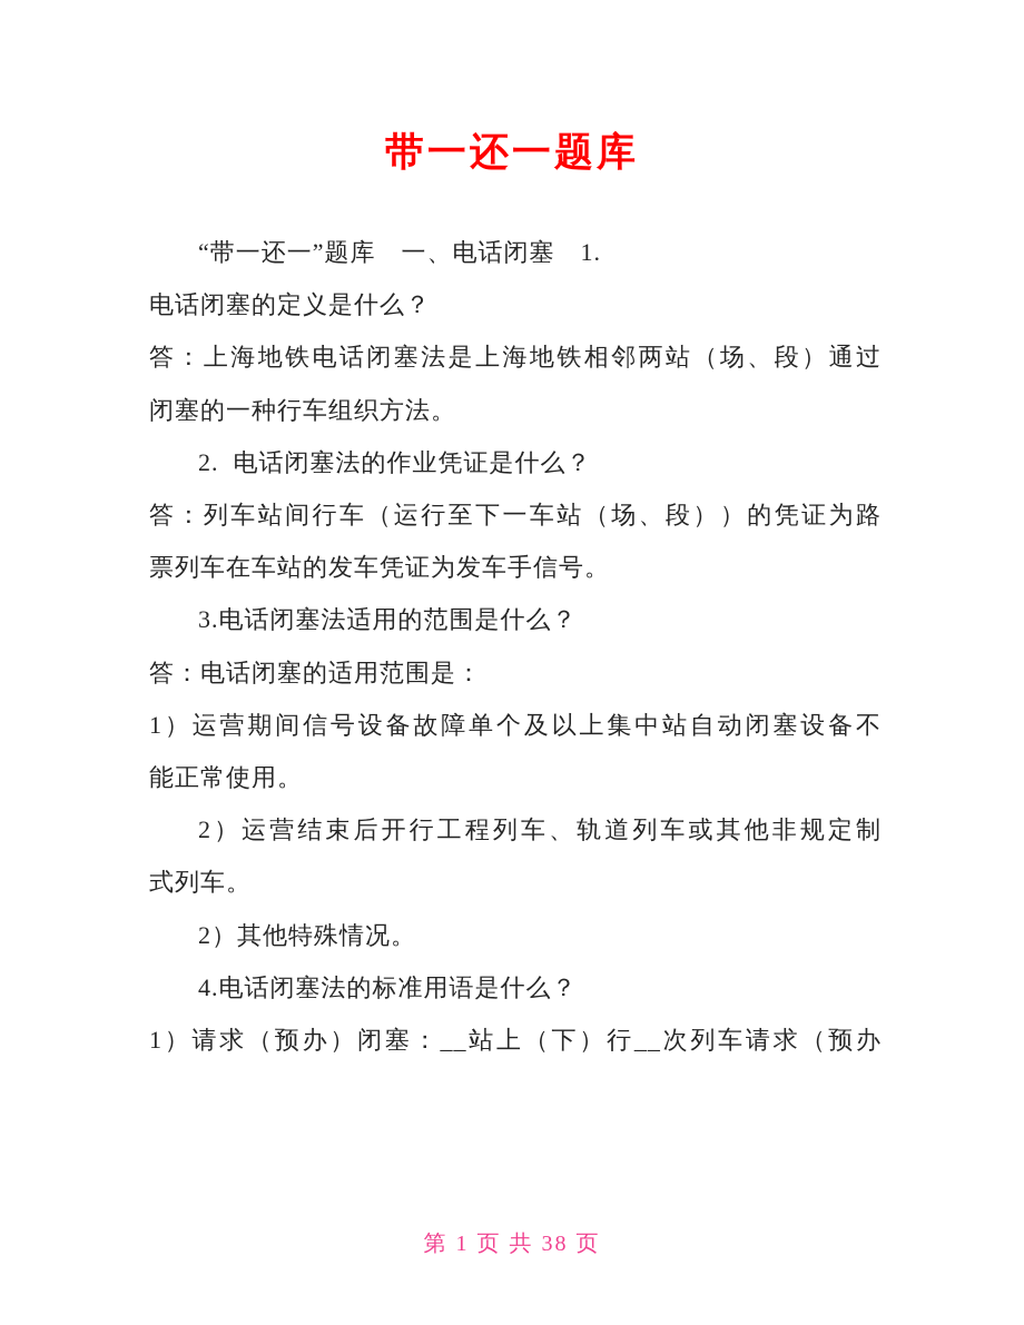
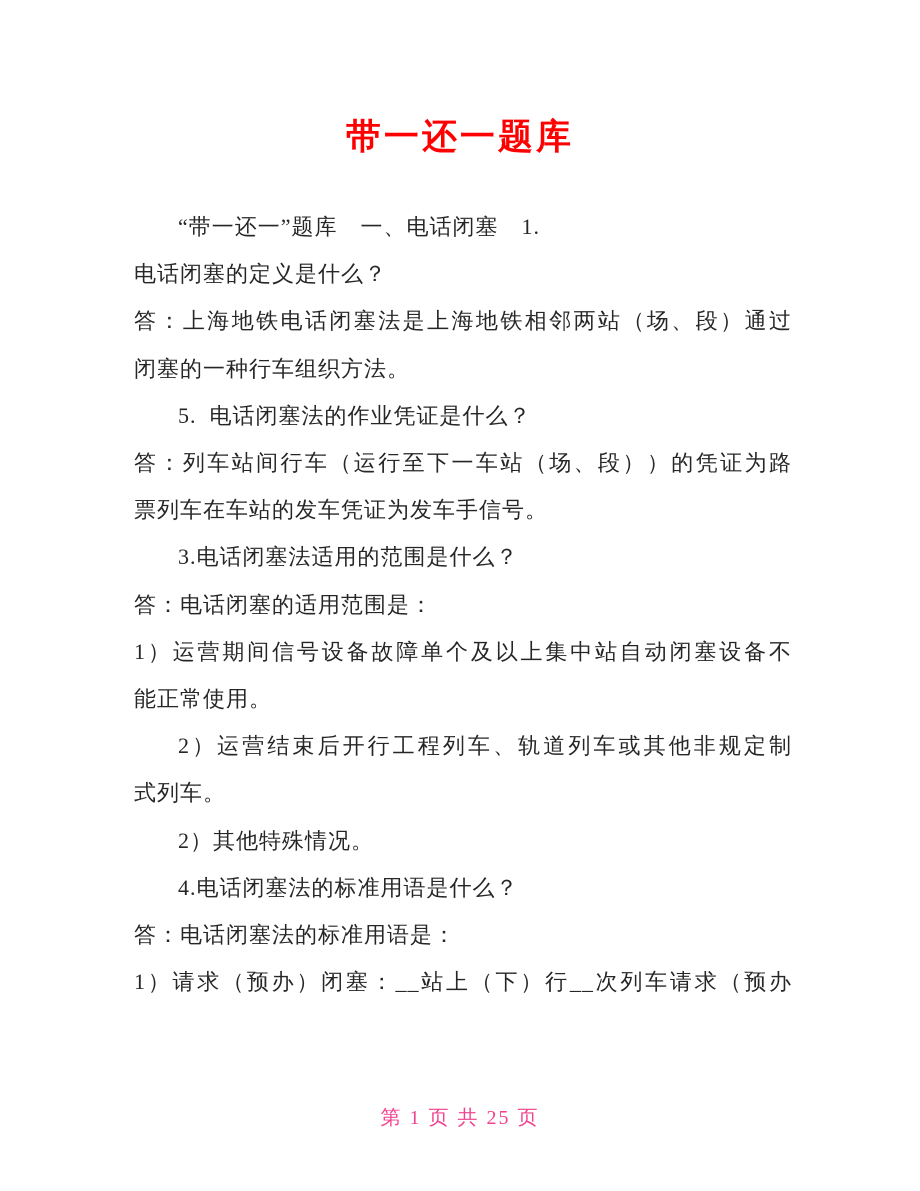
  带一还一题库
  “带一还一”题库 一、电话闭塞 1.
  电话闭塞的定义是什么？
  答：上海地铁电话闭塞法是上海地铁相邻两站（场、段）通过
  闭塞的一种行车组织方法。
- 2. 电话闭塞法的作业凭证是什么？
+ 5. 电话闭塞法的作业凭证是什么？
  答：列车站间行车（运行至下一车站（场、段））的凭证为路
  票列车在车站的发车凭证为发车手信号。
  3.电话闭塞法适用的范围是什么？
  答：电话闭塞的适用范围是：
  1）运营期间信号设备故障单个及以上集中站自动闭塞设备不
  能正常使用。
  2）运营结束后开行工程列车、轨道列车或其他非规定制
  式列车。
  2）其他特殊情况。
  4.电话闭塞法的标准用语是什么？
+ 答：电话闭塞法的标准用语是：
  1）请求（预办）闭塞：__站上（下）行__次列车请求（预办
- 第 1 页 共 38 页
+ 第 1 页 共 25 页
